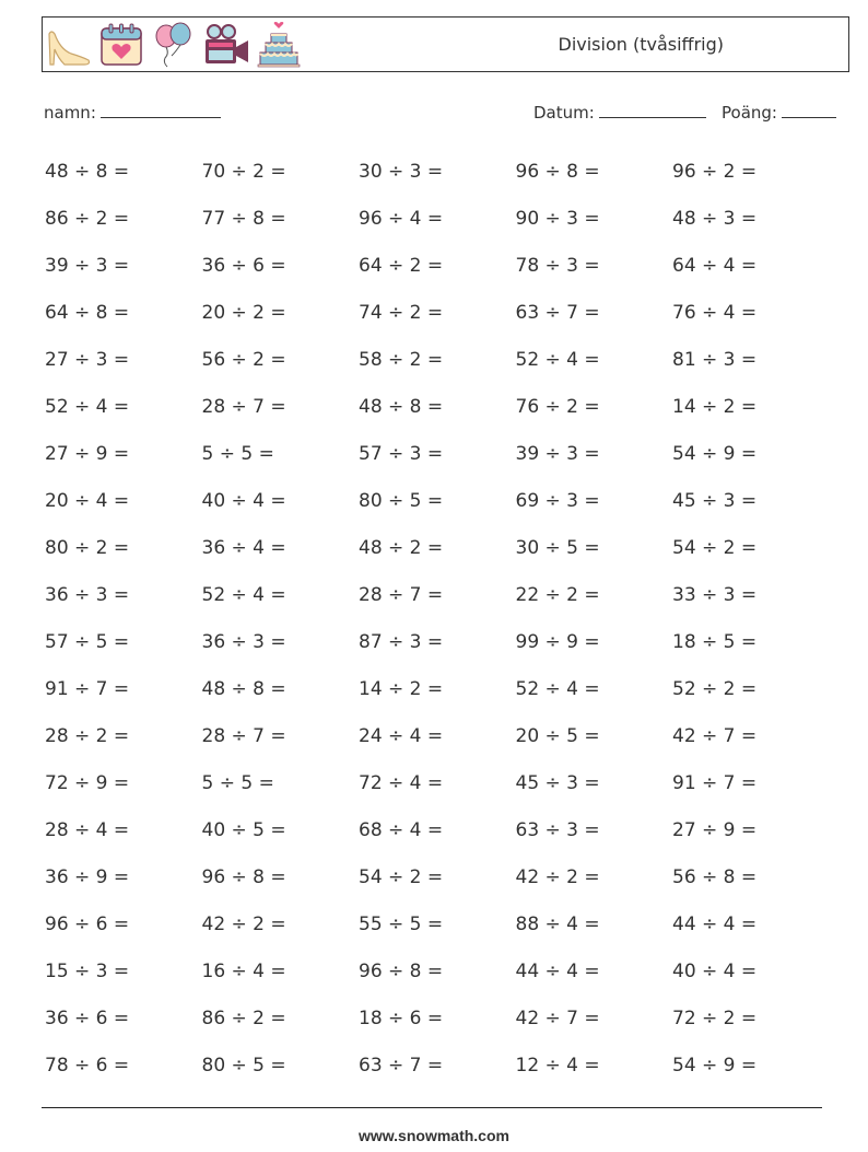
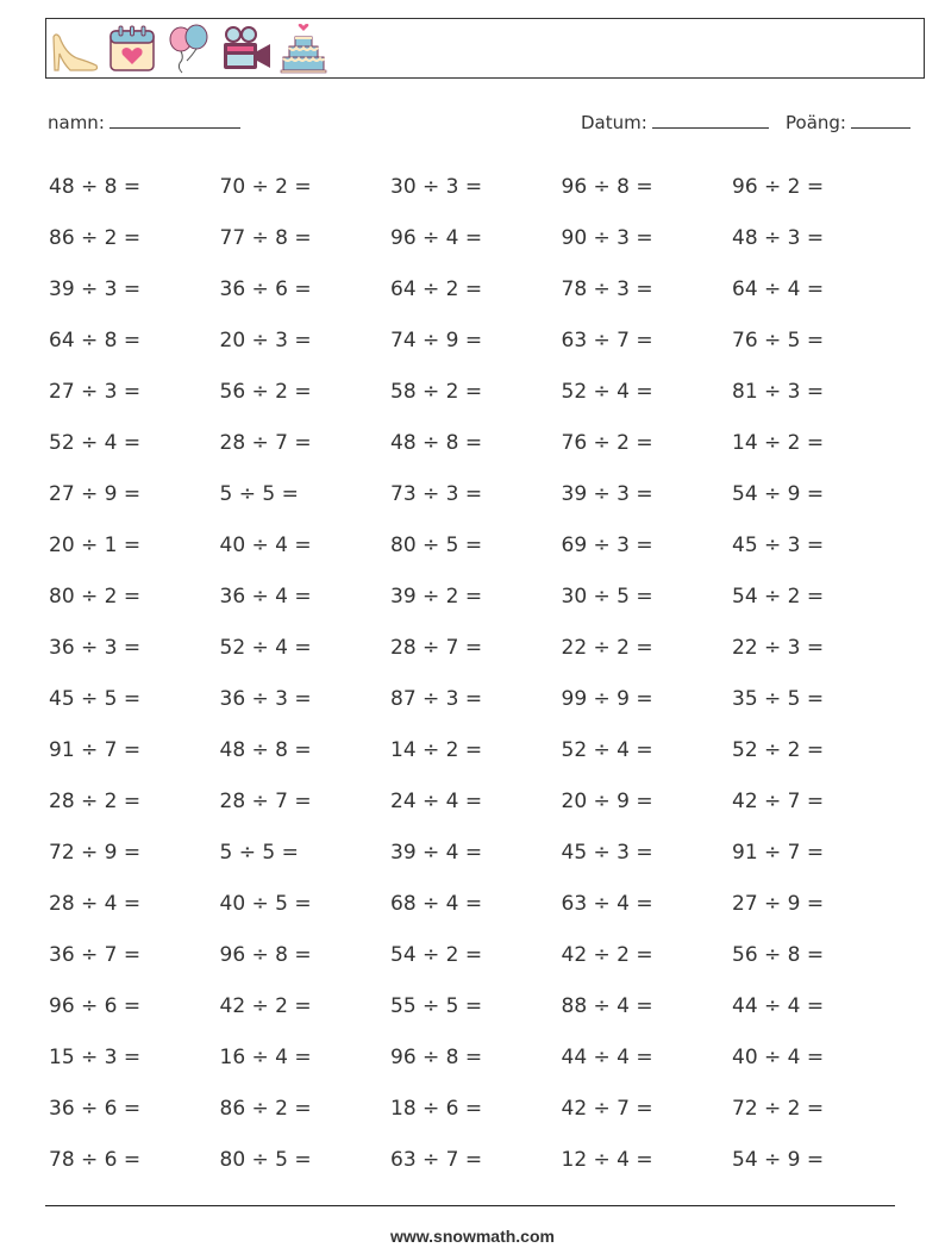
- Division (tvåsiffrig)
  namn:
  Datum:
  Poäng:
  48 ÷ 8 =
  70 ÷ 2 =
  30 ÷ 3 =
  96 ÷ 8 =
  96 ÷ 2 =
  86 ÷ 2 =
  77 ÷ 8 =
  96 ÷ 4 =
  90 ÷ 3 =
  48 ÷ 3 =
  39 ÷ 3 =
  36 ÷ 6 =
  64 ÷ 2 =
  78 ÷ 3 =
  64 ÷ 4 =
  64 ÷ 8 =
- 20 ÷ 2 =
+ 20 ÷ 3 =
- 74 ÷ 2 =
+ 74 ÷ 9 =
  63 ÷ 7 =
- 76 ÷ 4 =
+ 76 ÷ 5 =
  27 ÷ 3 =
  56 ÷ 2 =
  58 ÷ 2 =
  52 ÷ 4 =
  81 ÷ 3 =
  52 ÷ 4 =
  28 ÷ 7 =
  48 ÷ 8 =
  76 ÷ 2 =
  14 ÷ 2 =
  27 ÷ 9 =
  5 ÷ 5 =
- 57 ÷ 3 =
+ 73 ÷ 3 =
  39 ÷ 3 =
  54 ÷ 9 =
- 20 ÷ 4 =
+ 20 ÷ 1 =
  40 ÷ 4 =
  80 ÷ 5 =
  69 ÷ 3 =
  45 ÷ 3 =
  80 ÷ 2 =
  36 ÷ 4 =
- 48 ÷ 2 =
+ 39 ÷ 2 =
  30 ÷ 5 =
  54 ÷ 2 =
  36 ÷ 3 =
  52 ÷ 4 =
  28 ÷ 7 =
  22 ÷ 2 =
- 33 ÷ 3 =
+ 22 ÷ 3 =
- 57 ÷ 5 =
+ 45 ÷ 5 =
  36 ÷ 3 =
  87 ÷ 3 =
  99 ÷ 9 =
- 18 ÷ 5 =
+ 35 ÷ 5 =
  91 ÷ 7 =
  48 ÷ 8 =
  14 ÷ 2 =
  52 ÷ 4 =
  52 ÷ 2 =
  28 ÷ 2 =
  28 ÷ 7 =
  24 ÷ 4 =
- 20 ÷ 5 =
+ 20 ÷ 9 =
  42 ÷ 7 =
  72 ÷ 9 =
  5 ÷ 5 =
- 72 ÷ 4 =
+ 39 ÷ 4 =
  45 ÷ 3 =
  91 ÷ 7 =
  28 ÷ 4 =
  40 ÷ 5 =
  68 ÷ 4 =
- 63 ÷ 3 =
+ 63 ÷ 4 =
  27 ÷ 9 =
- 36 ÷ 9 =
+ 36 ÷ 7 =
  96 ÷ 8 =
  54 ÷ 2 =
  42 ÷ 2 =
  56 ÷ 8 =
  96 ÷ 6 =
  42 ÷ 2 =
  55 ÷ 5 =
  88 ÷ 4 =
  44 ÷ 4 =
  15 ÷ 3 =
  16 ÷ 4 =
  96 ÷ 8 =
  44 ÷ 4 =
  40 ÷ 4 =
  36 ÷ 6 =
  86 ÷ 2 =
  18 ÷ 6 =
  42 ÷ 7 =
  72 ÷ 2 =
  78 ÷ 6 =
  80 ÷ 5 =
  63 ÷ 7 =
  12 ÷ 4 =
  54 ÷ 9 =
  www.snowmath.com
